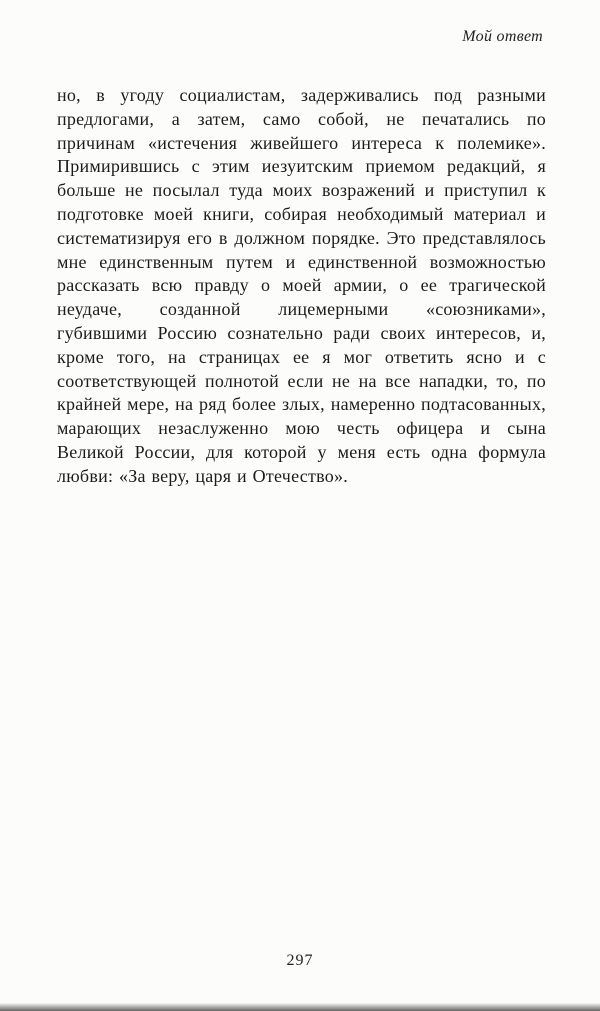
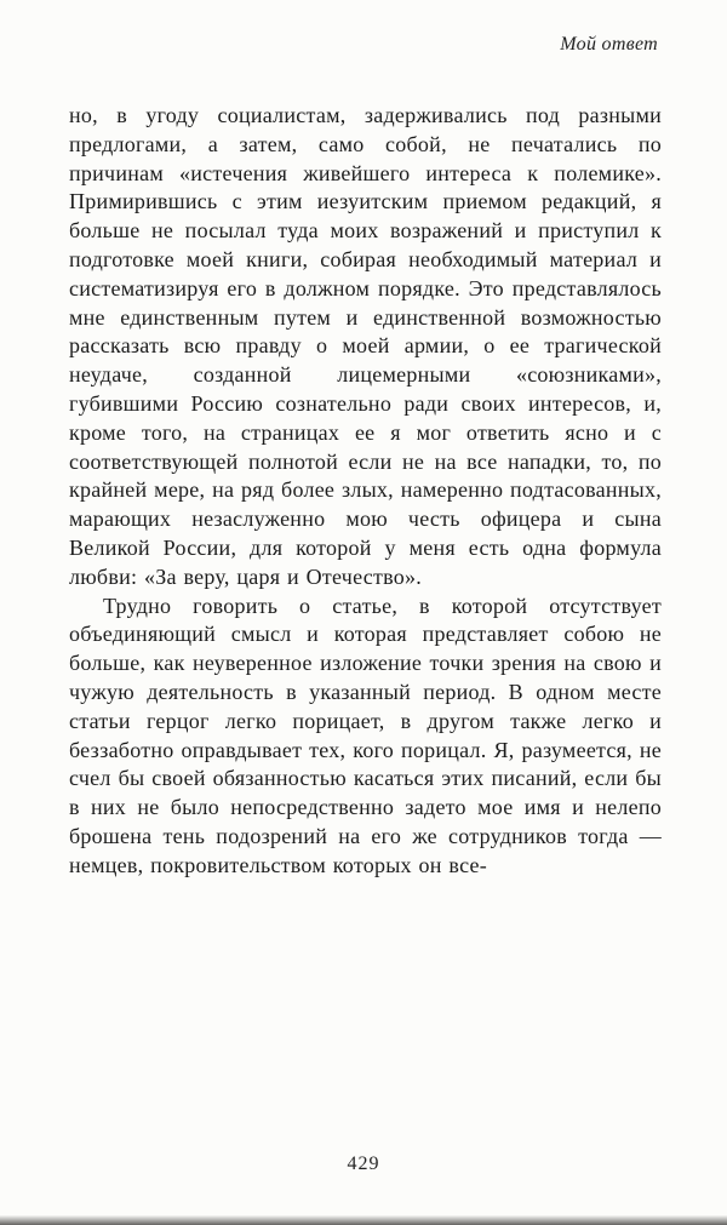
  Мой ответ
  но, в угоду социалистам, задерживались под разными предлогами, а затем, само собой, не печатались по причинам «истечения живейшего интереса к полемике». Примирившись с этим иезуитским приемом редакций, я больше не посылал туда моих возражений и приступил к подготовке моей книги, собирая необходимый материал и систематизируя его в должном порядке. Это представлялось мне единственным путем и единственной возможностью рассказать всю правду о моей армии, о ее трагической неудаче, созданной лицемерными «союзниками», губившими Россию сознательно ради своих интересов, и, кроме того, на страницах ее я мог ответить ясно и с соответствующей полнотой если не на все нападки, то, по крайней мере, на ряд более злых, намеренно подтасованных, марающих незаслуженно мою честь офицера и сына Великой России, для которой у меня есть одна формула любви: «За веру, царя и Отечество».
+ Трудно говорить о статье, в которой отсутствует объединяющий смысл и которая представляет собою не больше, как неуверенное изложение точки зрения на свою и чужую деятельность в указанный период. В одном месте статьи герцог легко порицает, в другом также легко и беззаботно оправдывает тех, кого порицал. Я, разумеется, не счел бы своей обязанностью касаться этих писаний, если бы в них не было непосредственно задето мое имя и нелепо брошена тень подозрений на его же сотрудников тогда — немцев, покровительством которых он все-
- 297
+ 429
